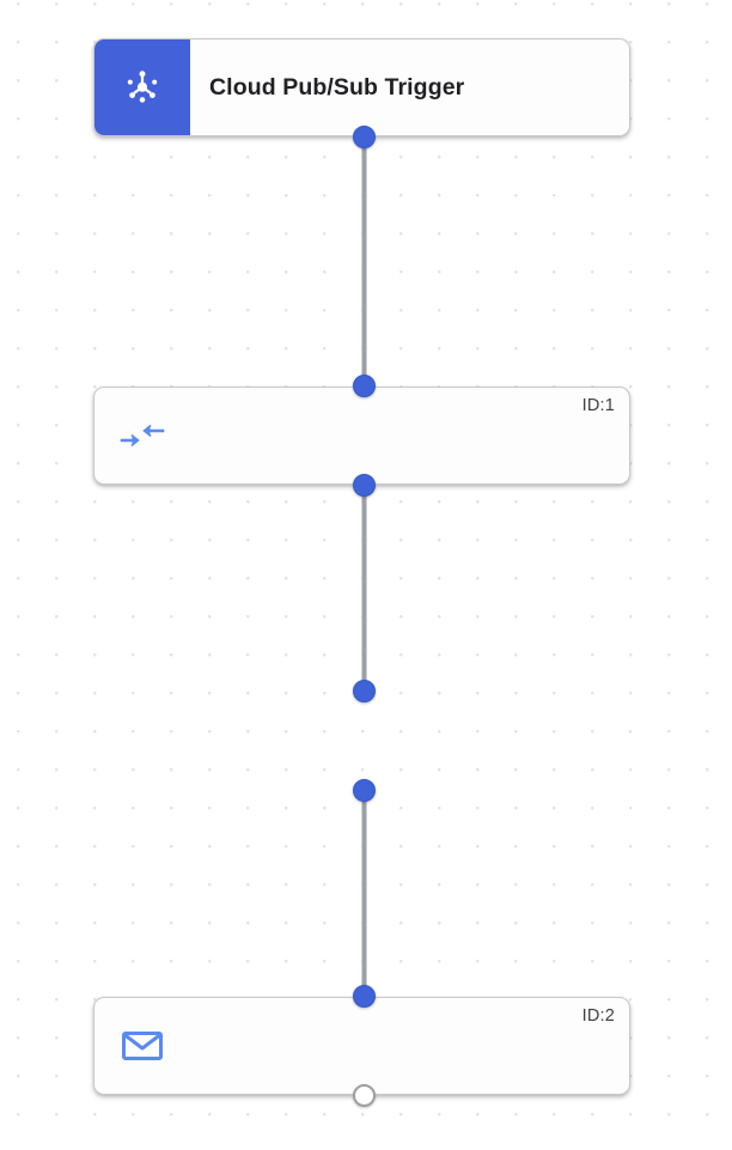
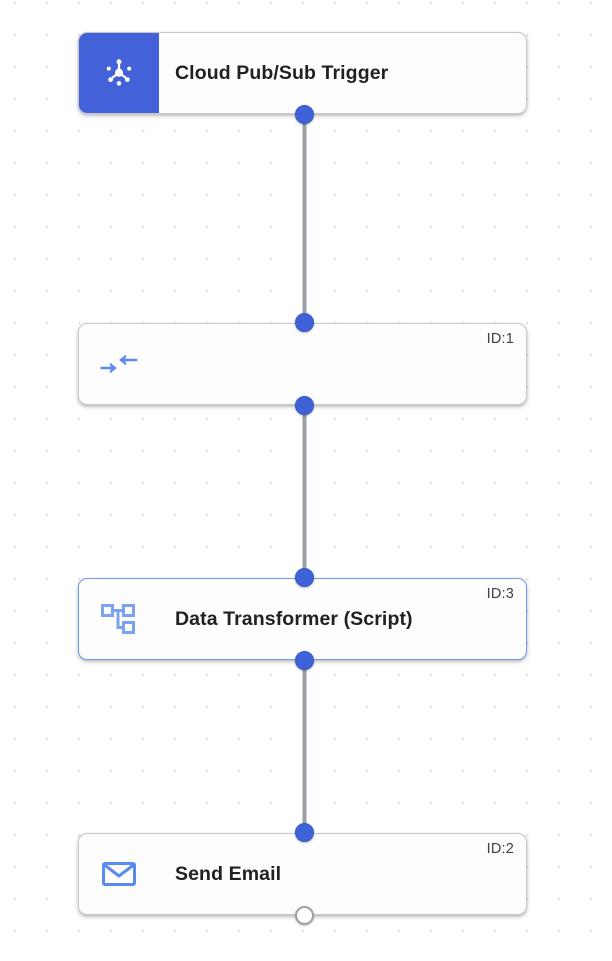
  Cloud Pub/Sub Trigger
  ID:1
+ Data Transformer (Script)
+ ID:3
+ Send Email
  ID:2
